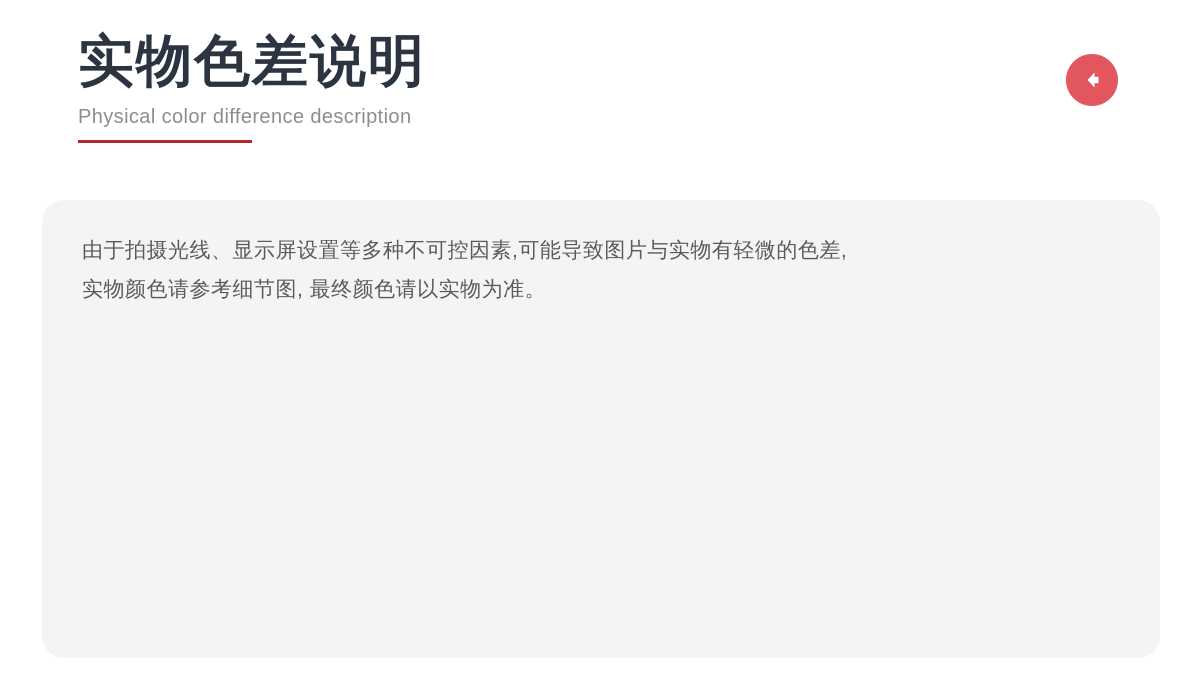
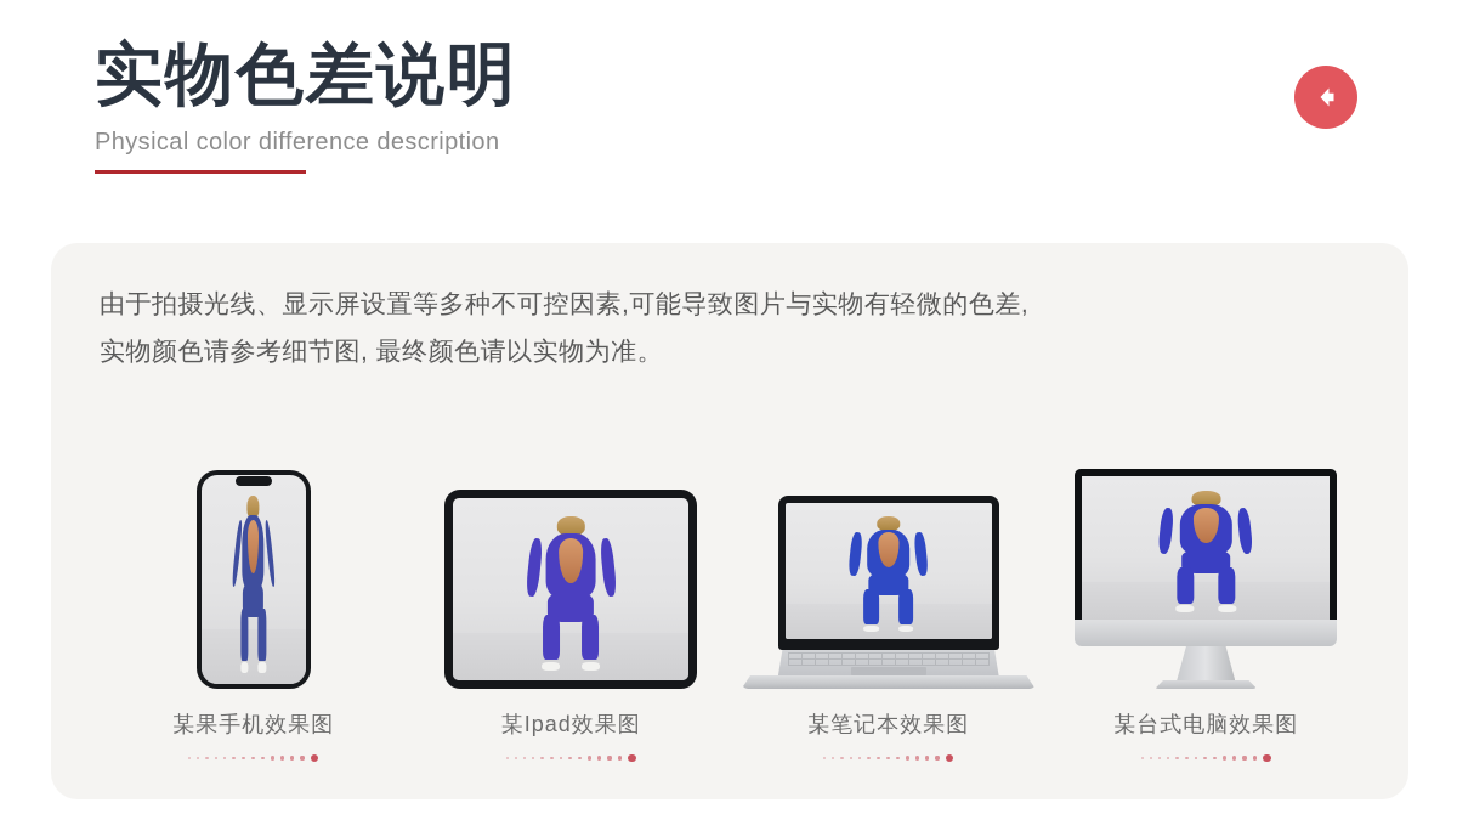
  实物色差说明
  Physical color difference description
  由于拍摄光线、显示屏设置等多种不可控因素,可能导致图片与实物有轻微的色差,
  实物颜色请参考细节图, 最终颜色请以实物为准。
+ 某果手机效果图
+ 某Ipad效果图
+ 某笔记本效果图
+ 某台式电脑效果图
